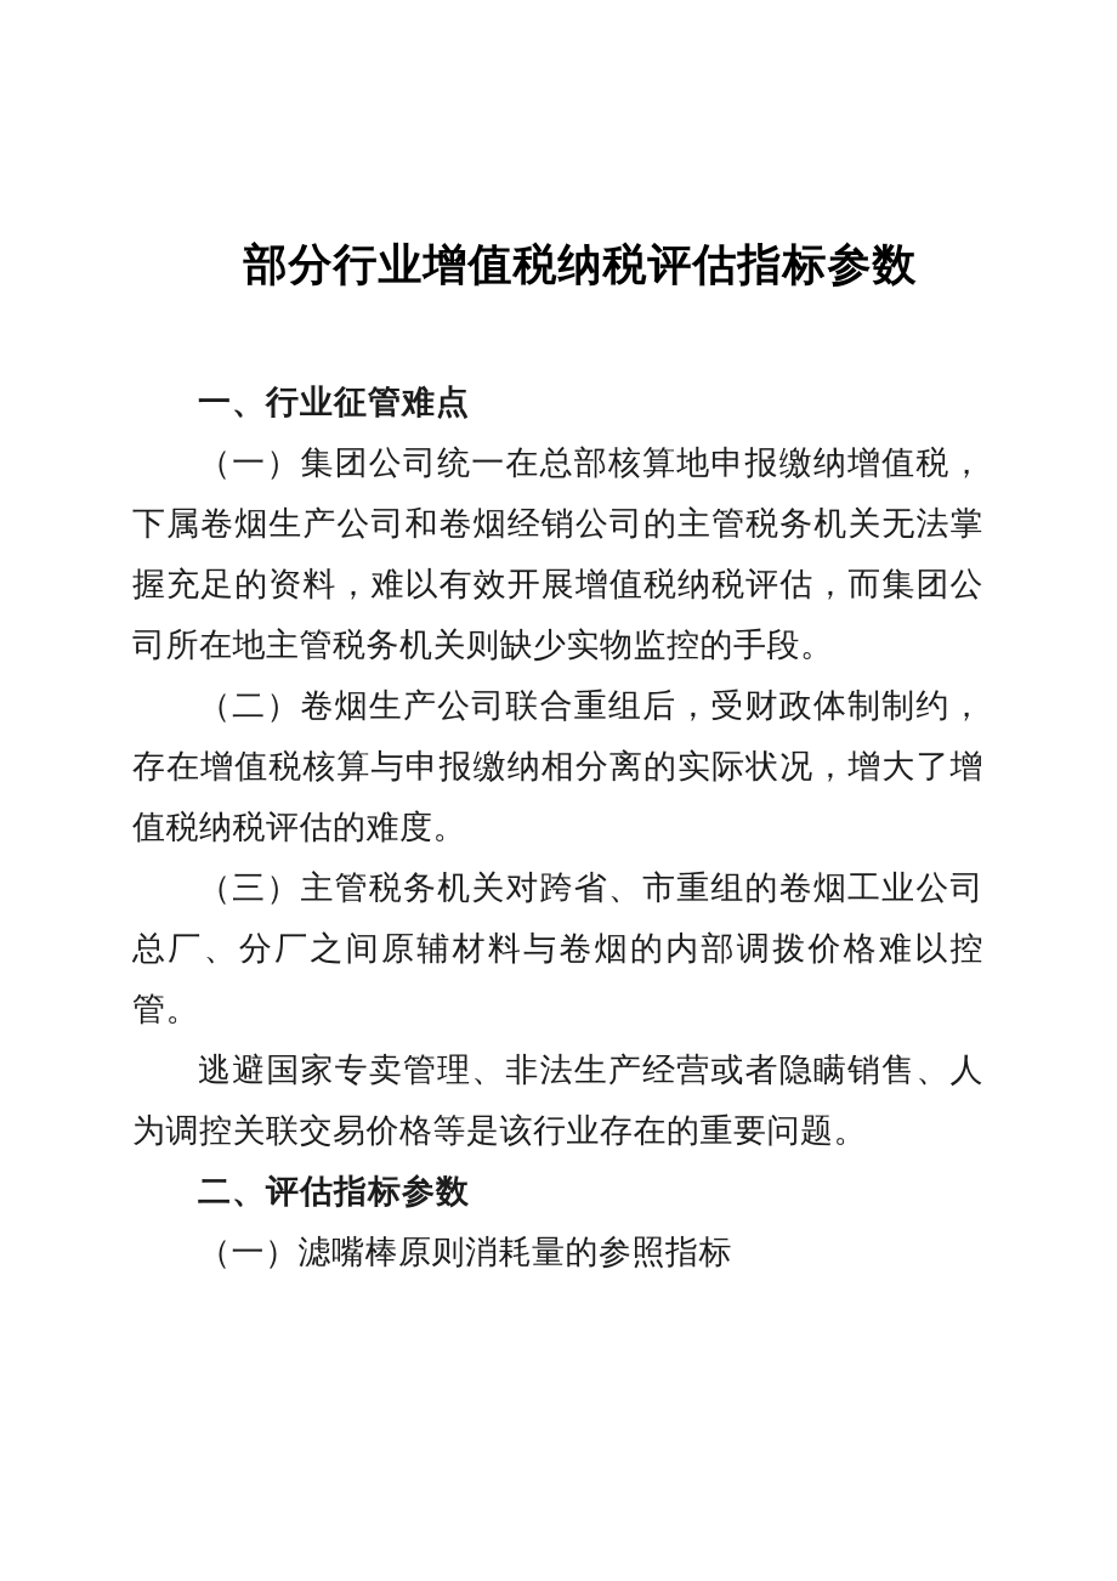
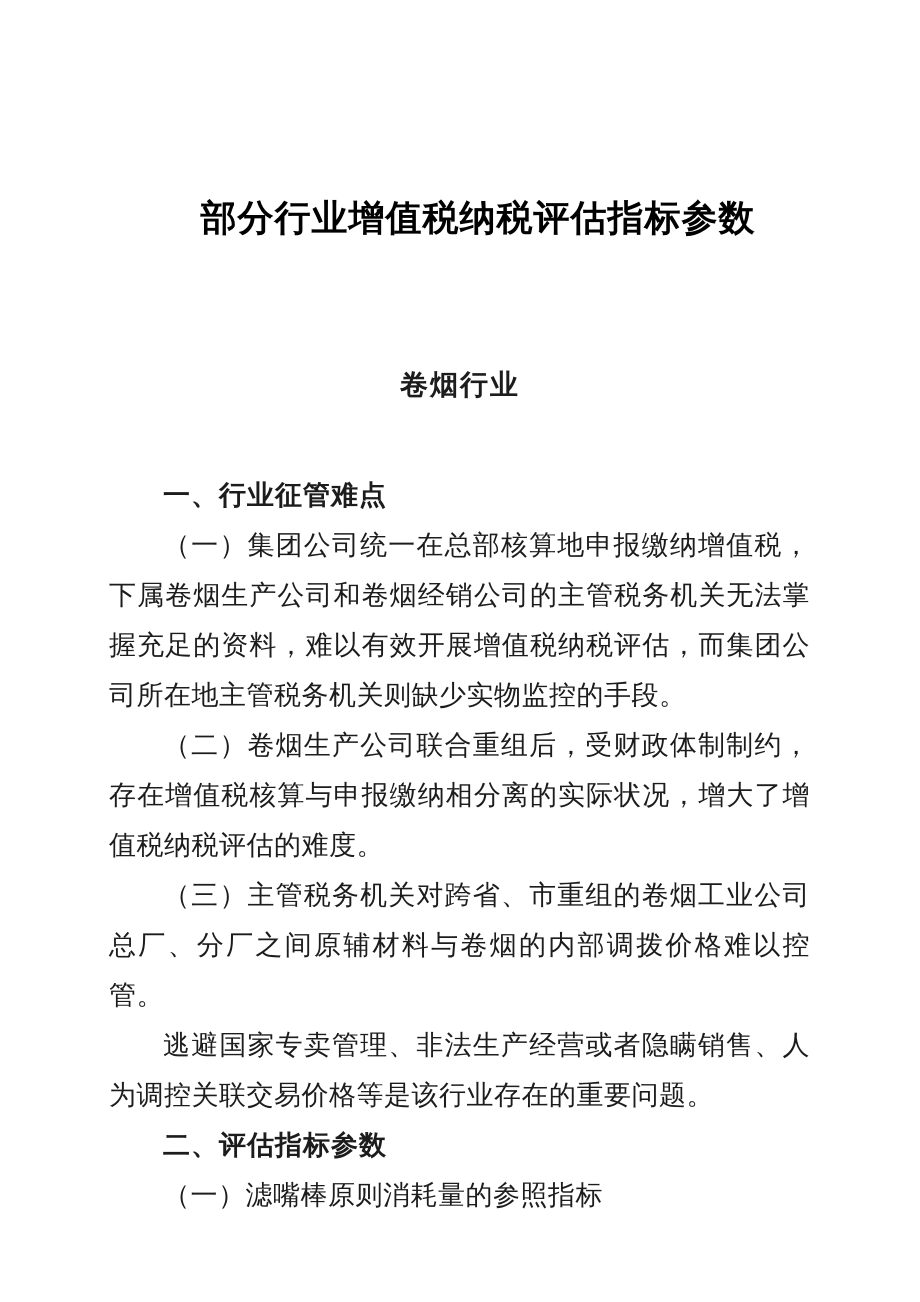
  部分行业增值税纳税评估指标参数
+ 卷烟行业
  一、行业征管难点
  （一）集团公司统一在总部核算地申报缴纳增值税，下属卷烟生产公司和卷烟经销公司的主管税务机关无法掌握充足的资料，难以有效开展增值税纳税评估，而集团公司所在地主管税务机关则缺少实物监控的手段。
  （二）卷烟生产公司联合重组后，受财政体制制约，存在增值税核算与申报缴纳相分离的实际状况，增大了增值税纳税评估的难度。
  （三）主管税务机关对跨省、市重组的卷烟工业公司总厂、分厂之间原辅材料与卷烟的内部调拨价格难以控管。
  逃避国家专卖管理、非法生产经营或者隐瞒销售、人为调控关联交易价格等是该行业存在的重要问题。
  二、评估指标参数
  （一）滤嘴棒原则消耗量的参照指标
